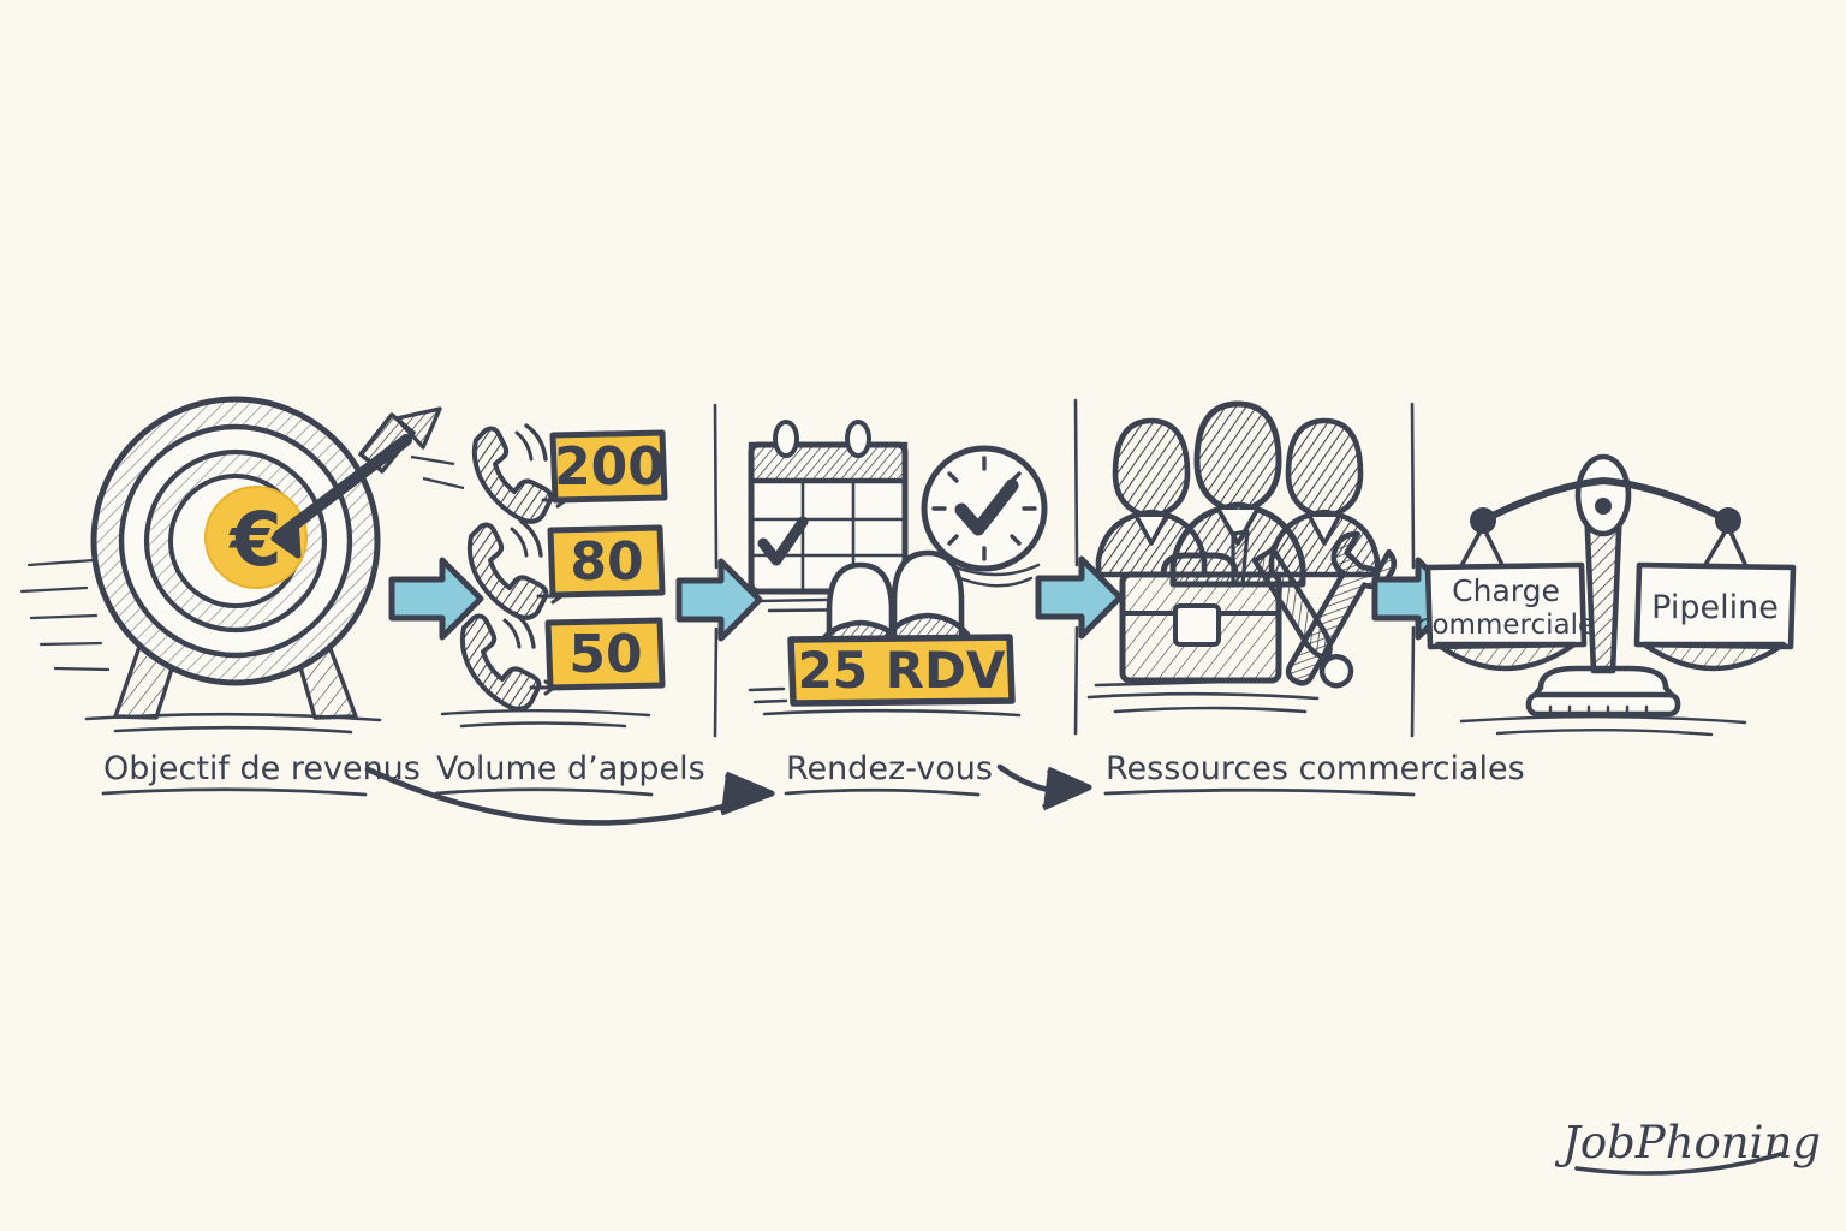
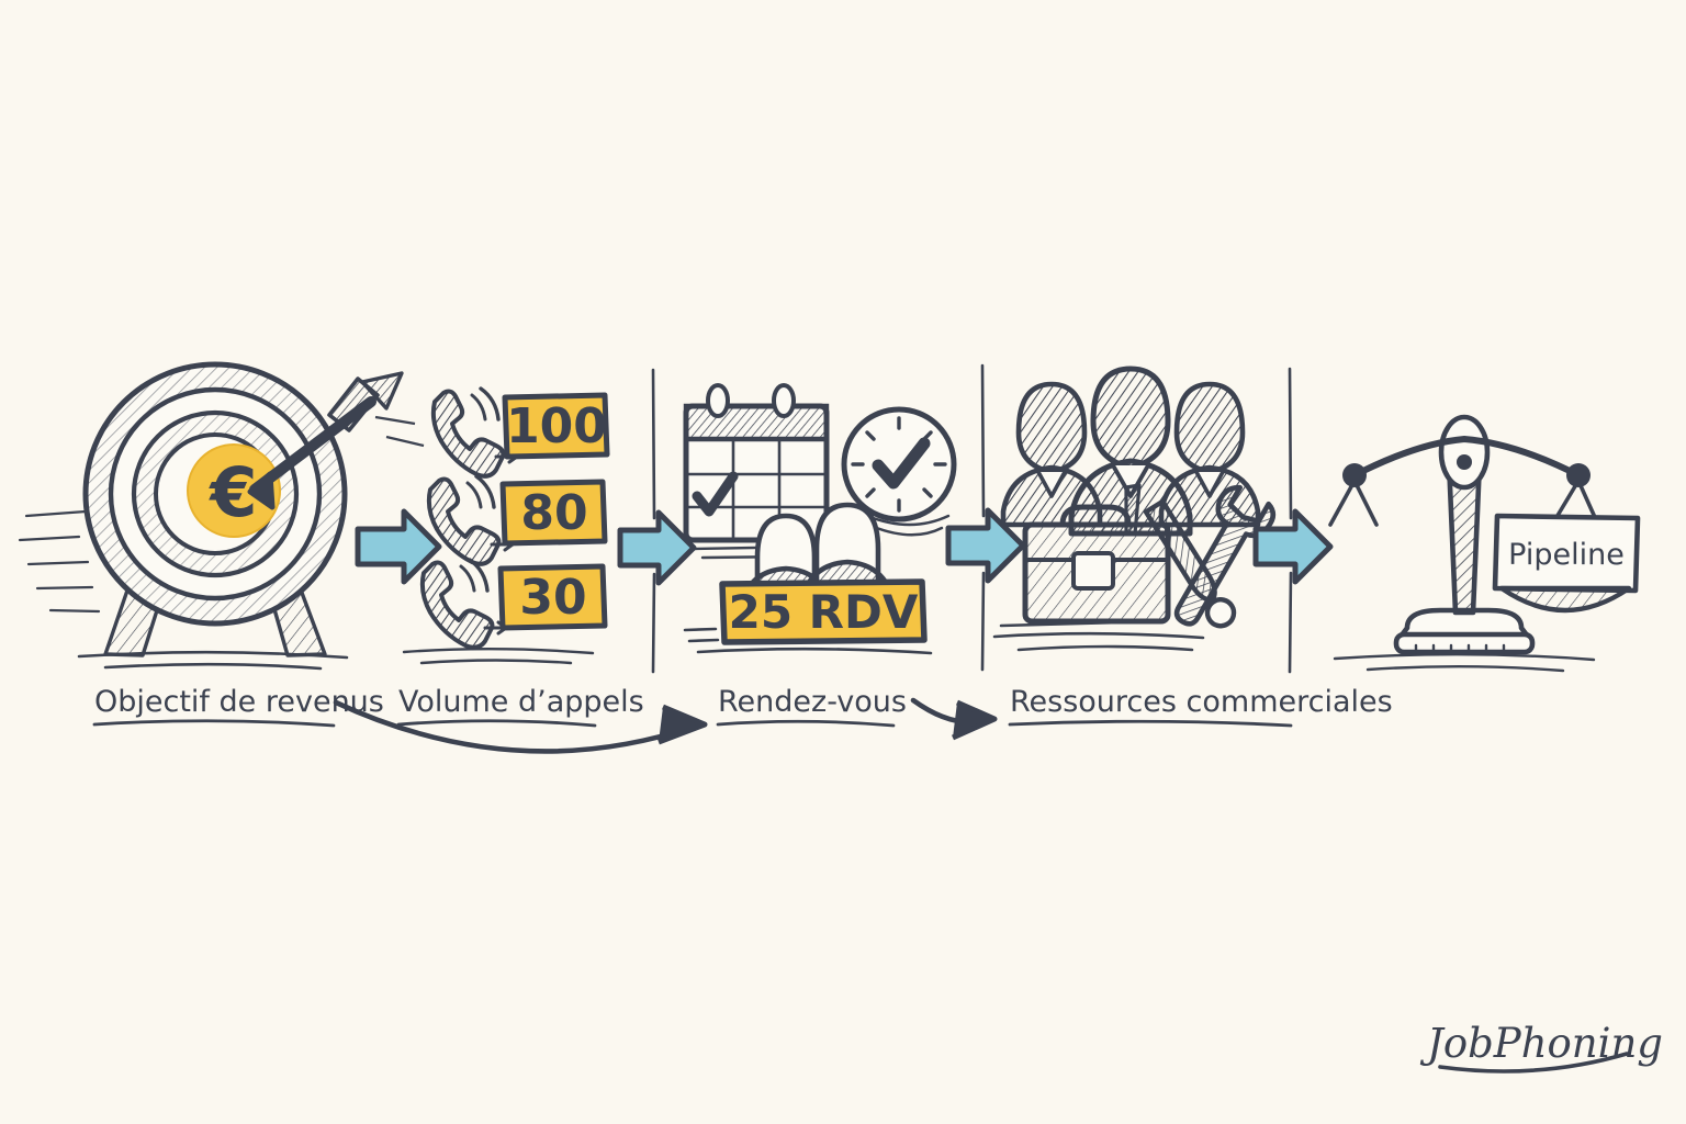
  €
- 200
+ 100
  80
- 50
+ 30
  25 RDV
- Charge
- commerciale
  Pipeline
  Objectif de revenus
  Volume d’appels
  Rendez-vous
  Ressources commerciales
  JobPhoning
